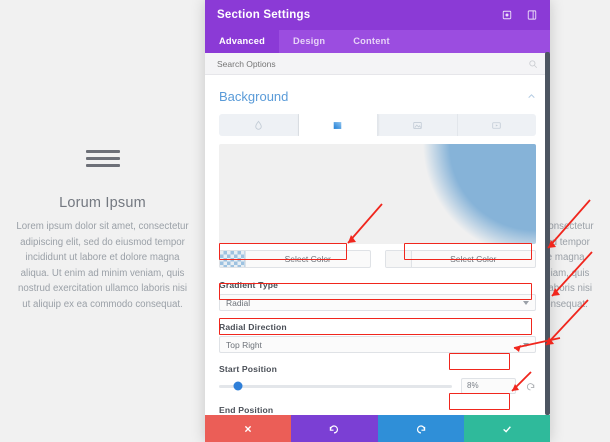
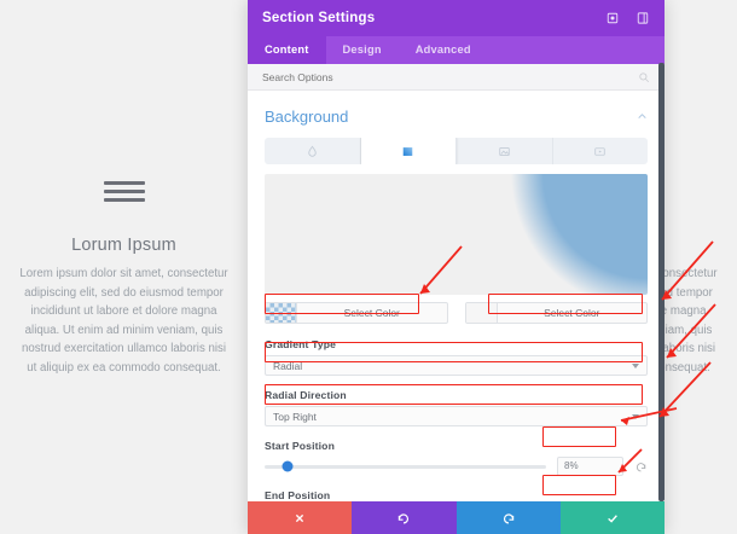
  Lorum Ipsum
  Lorem ipsum dolor sit amet, consectetur adipiscing elit, sed do eiusmod tempor incididunt ut labore et dolore magna aliqua. Ut enim ad minim veniam, quis nostrud exercitation ullamco laboris nisi ut aliquip ex ea commodo consequat.
  Section Settings
- Advanced
+ Content
  Design
- Content
+ Advanced
  Search Options
  Background
  Select Color
  Select Color
  Gradient Type
  Radial
  Radial Direction
  Top Right
  Start Position
  8%
  End Position
